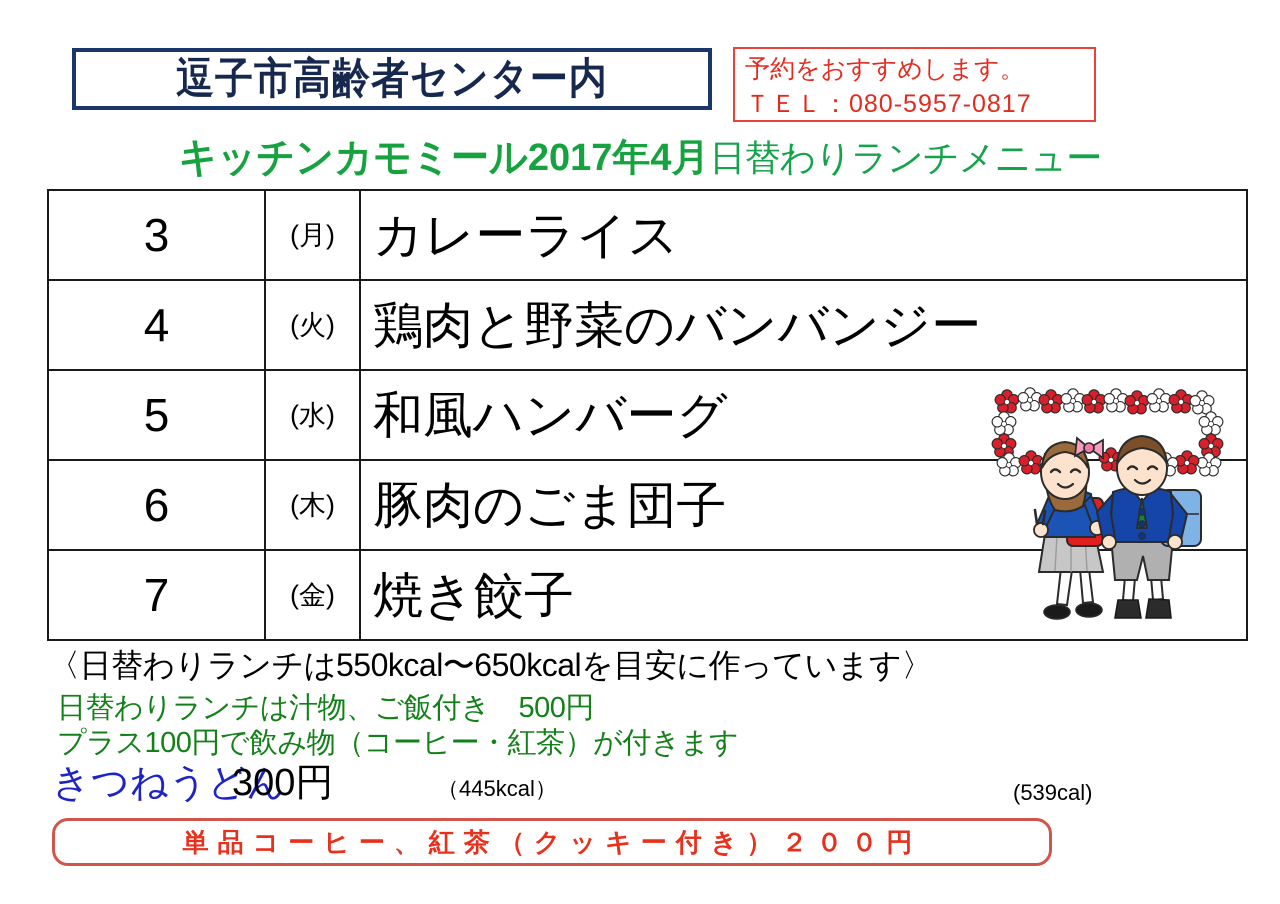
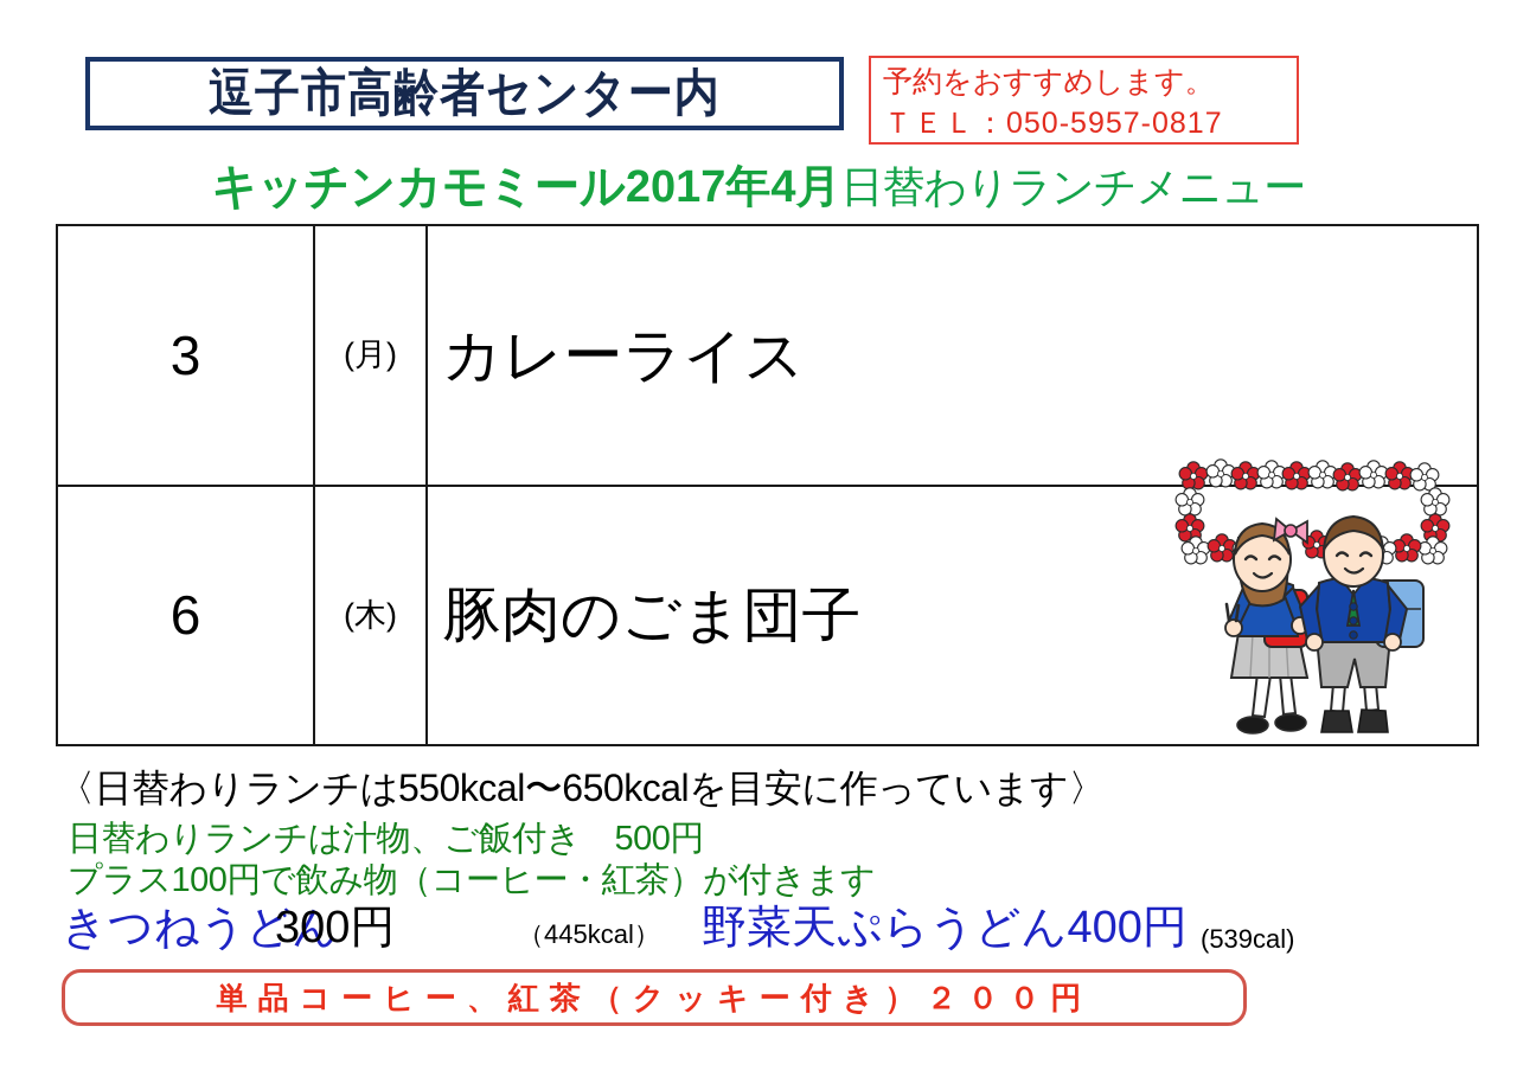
  逗子市高齢者センター内
  予約をおすすめします。
- ＴＥＬ：080-5957-0817
+ ＴＥＬ：050-5957-0817
  キッチンカモミール 2017年4月日替わりランチメニュー
  3	(月)	カレーライス
- 4	(火)	鶏肉と野菜のバンバンジー
- 5	(水)	和風ハンバーグ
  6	(木)	豚肉のごま団子
- 7	(金)	焼き餃子
  〈日替わりランチは550kcal〜650kcalを目安に作っています〉
  日替わりランチは汁物、ご飯付き 500円
  プラス100円で飲み物（コーヒー・紅茶）が付きます
  きつねうどん
  300円
  （445kcal）
+ 野菜天ぷらうどん400円
  (539cal)
  単品コーヒー、紅茶（クッキー付き）２００円
